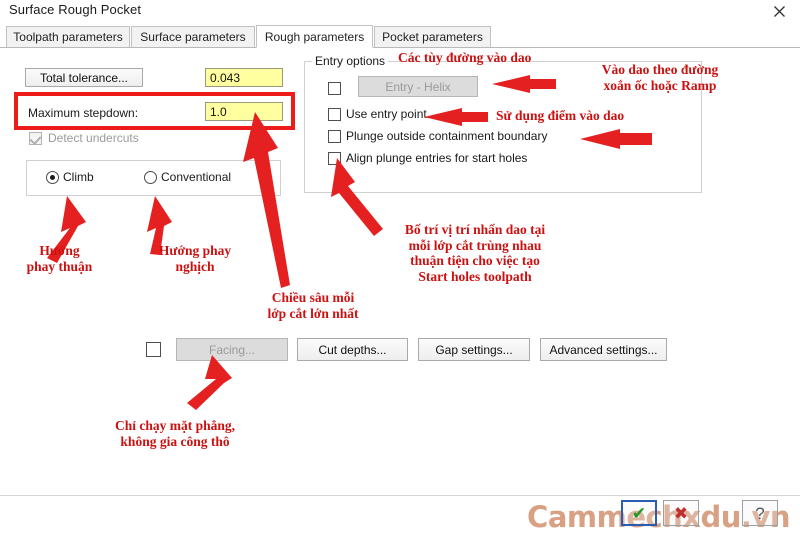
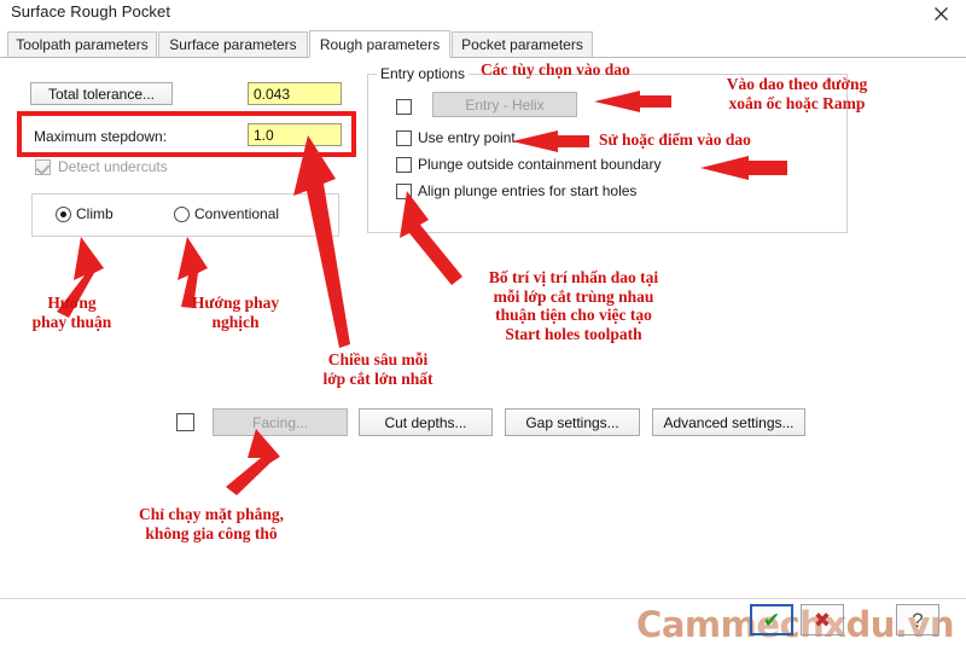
  Surface Rough Pocket
  Toolpath parameters
  Surface parameters
  Rough parameters
  Pocket parameters
  Total tolerance...
  0.043
  Maximum stepdown:
  1.0
  Detect undercuts
  Climb
  Conventional
  Entry options
  Entry - Helix
  Use entry point
  Plunge outside containment boundary
  Align plunge entries for start holes
  Facing...
  Cut depths...
  Gap settings...
  Advanced settings...
- Các tùy đường vào dao
+ Các tùy chọn vào dao
  Vào dao theo đường
  xoắn ốc hoặc Ramp
- Sử dụng điểm vào dao
+ Sử hoặc điểm vào dao
  Bố trí vị trí nhấn dao tại
  mỗi lớp cắt trùng nhau
  thuận tiện cho việc tạo
  Start holes toolpath
  Hướng
  phay thuận
  Hướng phay
  nghịch
  Chiều sâu mỗi
  lớp cắt lớn nhất
  Chỉ chạy mặt phẳng,
  không gia công thô
  Cammechxdu.vn
  ✔
  ✖
  ?
